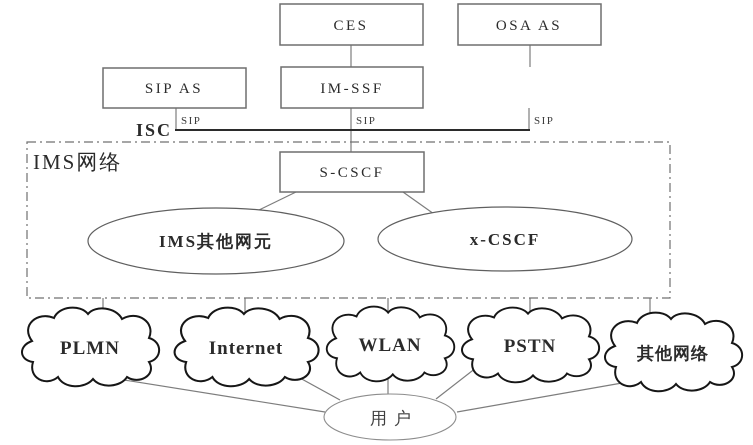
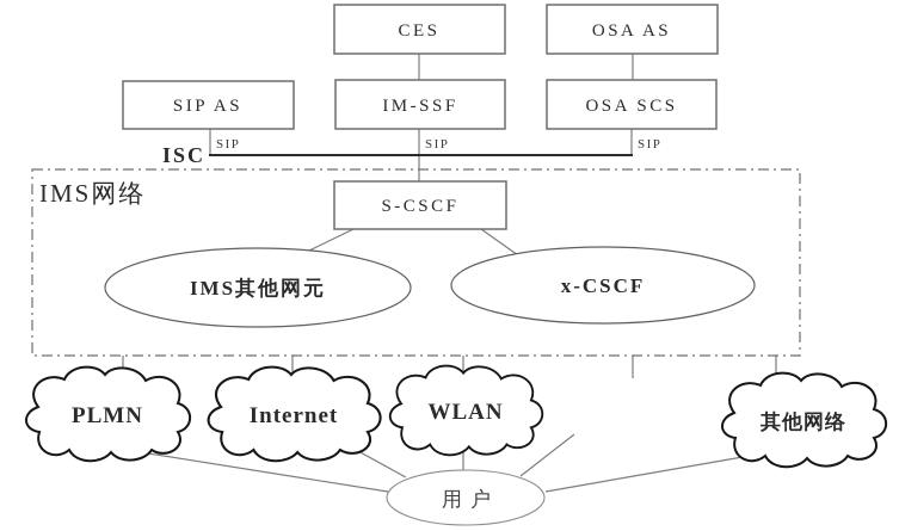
  IMS网络
  CES
  OSA AS
  SIP AS
  IM-SSF
+ OSA SCS
  S-CSCF
  ISC
  SIP
  SIP
  SIP
  IMS其他网元
  x-CSCF
  PLMN
  Internet
  WLAN
- PSTN
  其他网络
  用户
